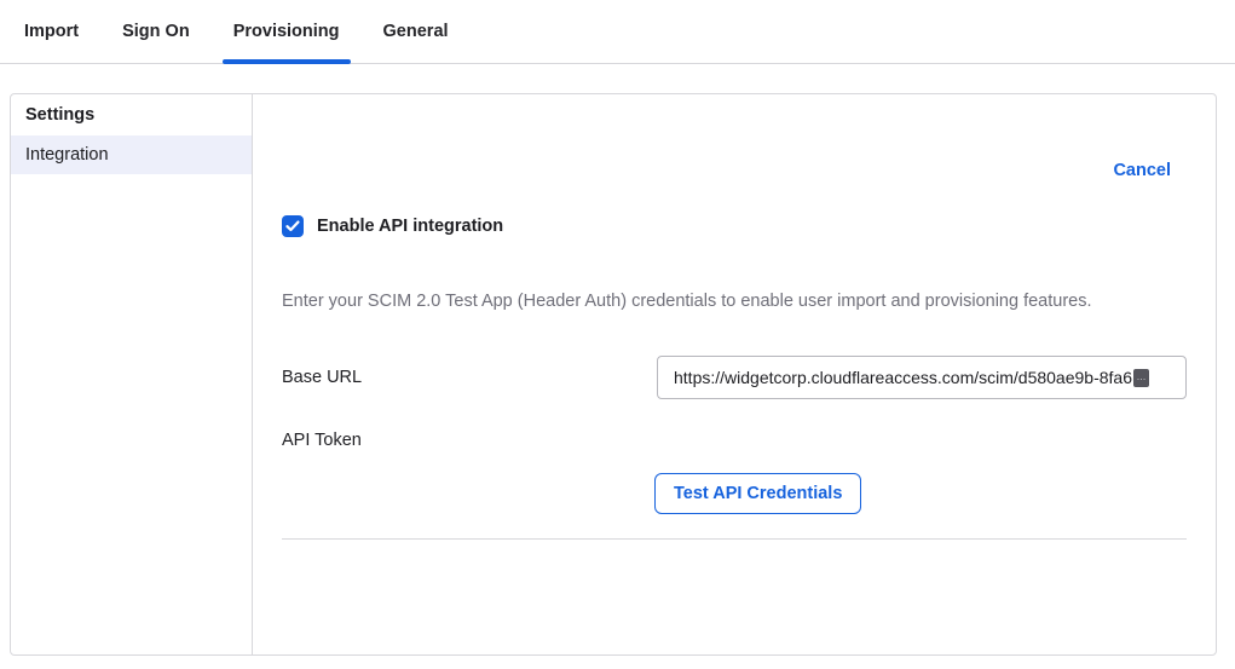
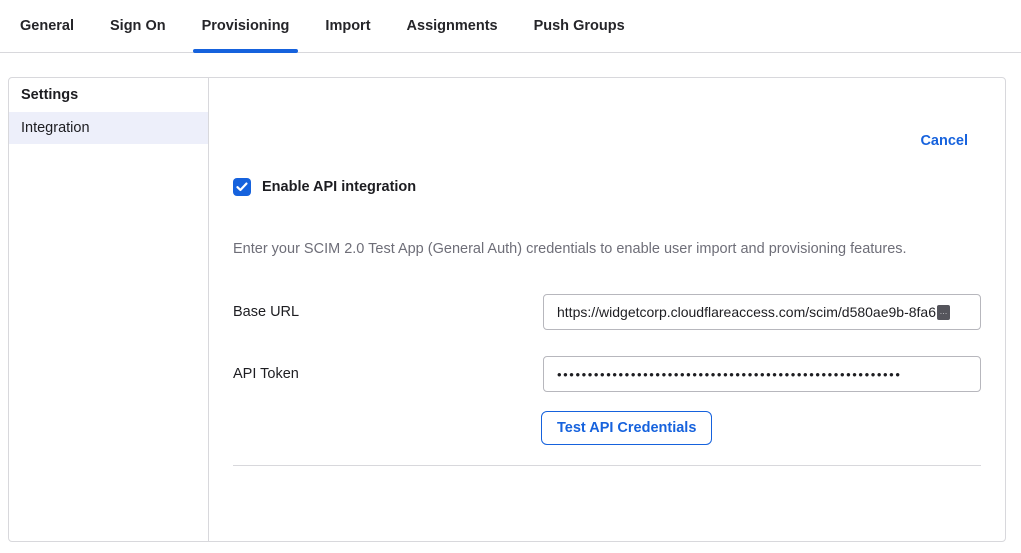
- Import
+ General
  Sign On
  Provisioning
- General
+ Import
+ Assignments
+ Push Groups
  Settings
  Integration
  Cancel
  Enable API integration
- Enter your SCIM 2.0 Test App (Header Auth) credentials to enable user import and provisioning features.
+ Enter your SCIM 2.0 Test App (General Auth) credentials to enable user import and provisioning features.
  Base URL
  https://widgetcorp.cloudflareaccess.com/scim/d580ae9b-8fa6
  …
  API Token
+ ••••••••••••••••••••••••••••••••••••••••••••••••••••••••
  Test API Credentials
